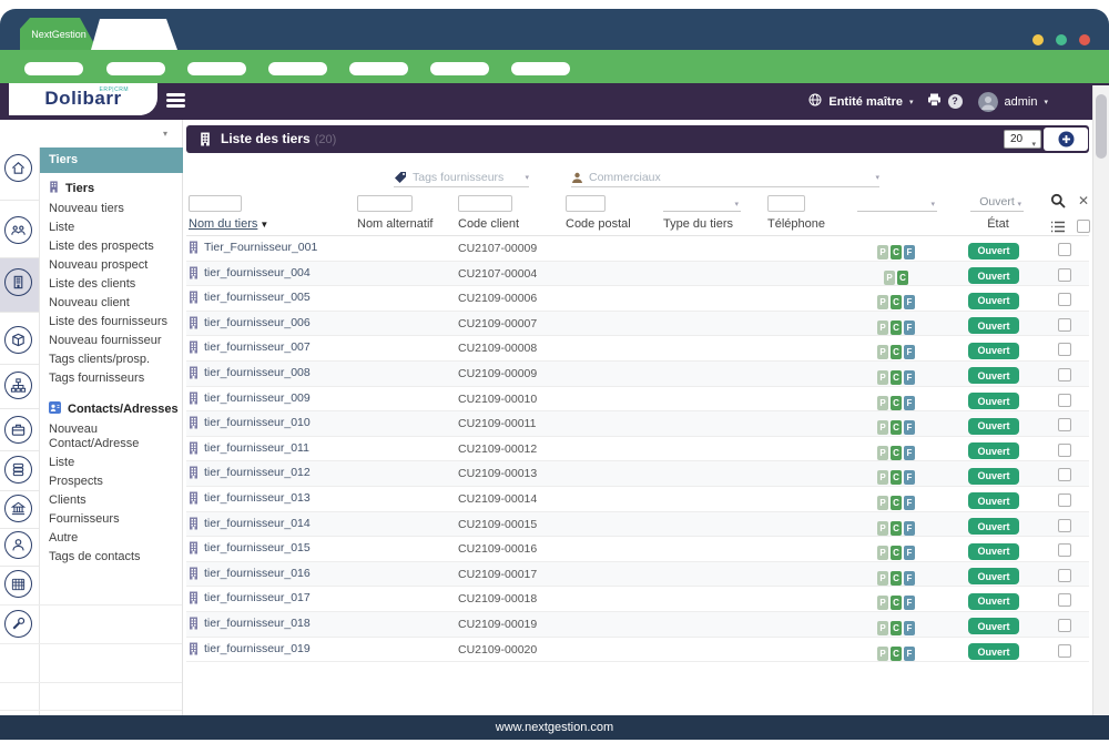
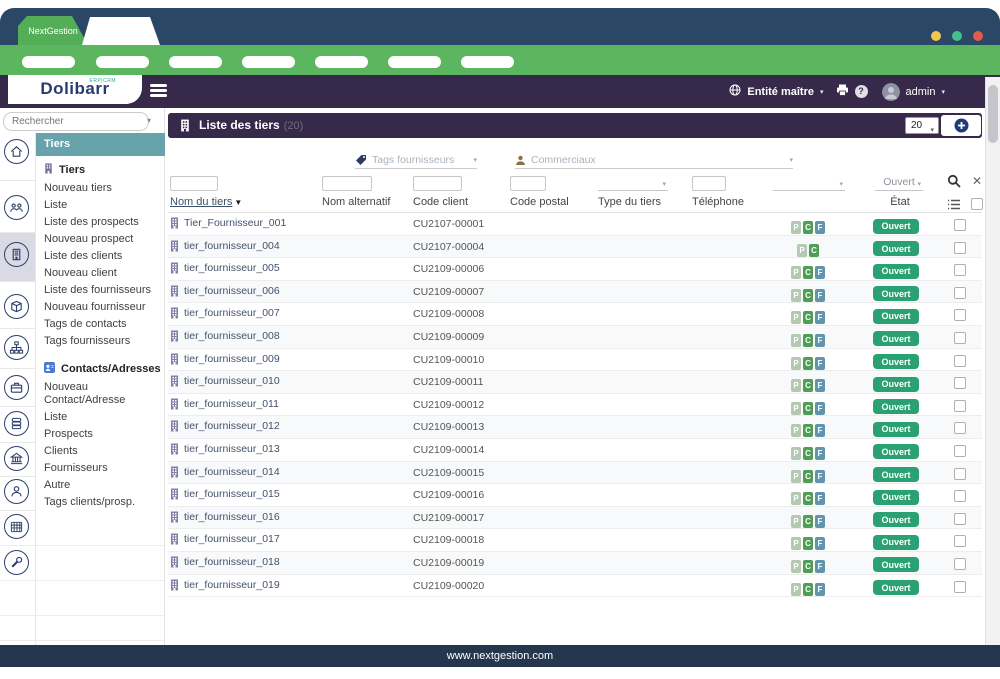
  NextGestion
  Dolibarr
  Entité maître
  ?
  admin
+ Rechercher
  ▾
  Tiers
  Tiers
  Nouveau tiers
  Liste
  Liste des prospects
  Nouveau prospect
  Liste des clients
  Nouveau client
  Liste des fournisseurs
  Nouveau fournisseur
- Tags clients/prosp.
+ Tags de contacts
  Tags fournisseurs
  Contacts/Adresses
  Nouveau Contact/Adresse
  Liste
  Prospects
  Clients
  Fournisseurs
  Autre
- Tags de contacts
+ Tags clients/prosp.
  Liste des tiers (20)
  20
  Tags fournisseurs
  Commerciaux
  Ouvert
  ✕
  Nom du tiers ▼
  Nom alternatif
  Code client
  Code postal
  Type du tiers
  Téléphone
  État
  Tier_Fournisseur_001
- CU2107-00009
+ CU2107-00001
  P C F
  Ouvert
  tier_fournisseur_004
  CU2107-00004
  P C
  Ouvert
  tier_fournisseur_005
  CU2109-00006
  P C F
  Ouvert
  tier_fournisseur_006
  CU2109-00007
  P C F
  Ouvert
  tier_fournisseur_007
  CU2109-00008
  P C F
  Ouvert
  tier_fournisseur_008
  CU2109-00009
  P C F
  Ouvert
  tier_fournisseur_009
  CU2109-00010
  P C F
  Ouvert
  tier_fournisseur_010
  CU2109-00011
  P C F
  Ouvert
  tier_fournisseur_011
  CU2109-00012
  P C F
  Ouvert
  tier_fournisseur_012
  CU2109-00013
  P C F
  Ouvert
  tier_fournisseur_013
  CU2109-00014
  P C F
  Ouvert
  tier_fournisseur_014
  CU2109-00015
  P C F
  Ouvert
  tier_fournisseur_015
  CU2109-00016
  P C F
  Ouvert
  tier_fournisseur_016
  CU2109-00017
  P C F
  Ouvert
  tier_fournisseur_017
  CU2109-00018
  P C F
  Ouvert
  tier_fournisseur_018
  CU2109-00019
  P C F
  Ouvert
  tier_fournisseur_019
  CU2109-00020
  P C F
  Ouvert
  www.nextgestion.com
